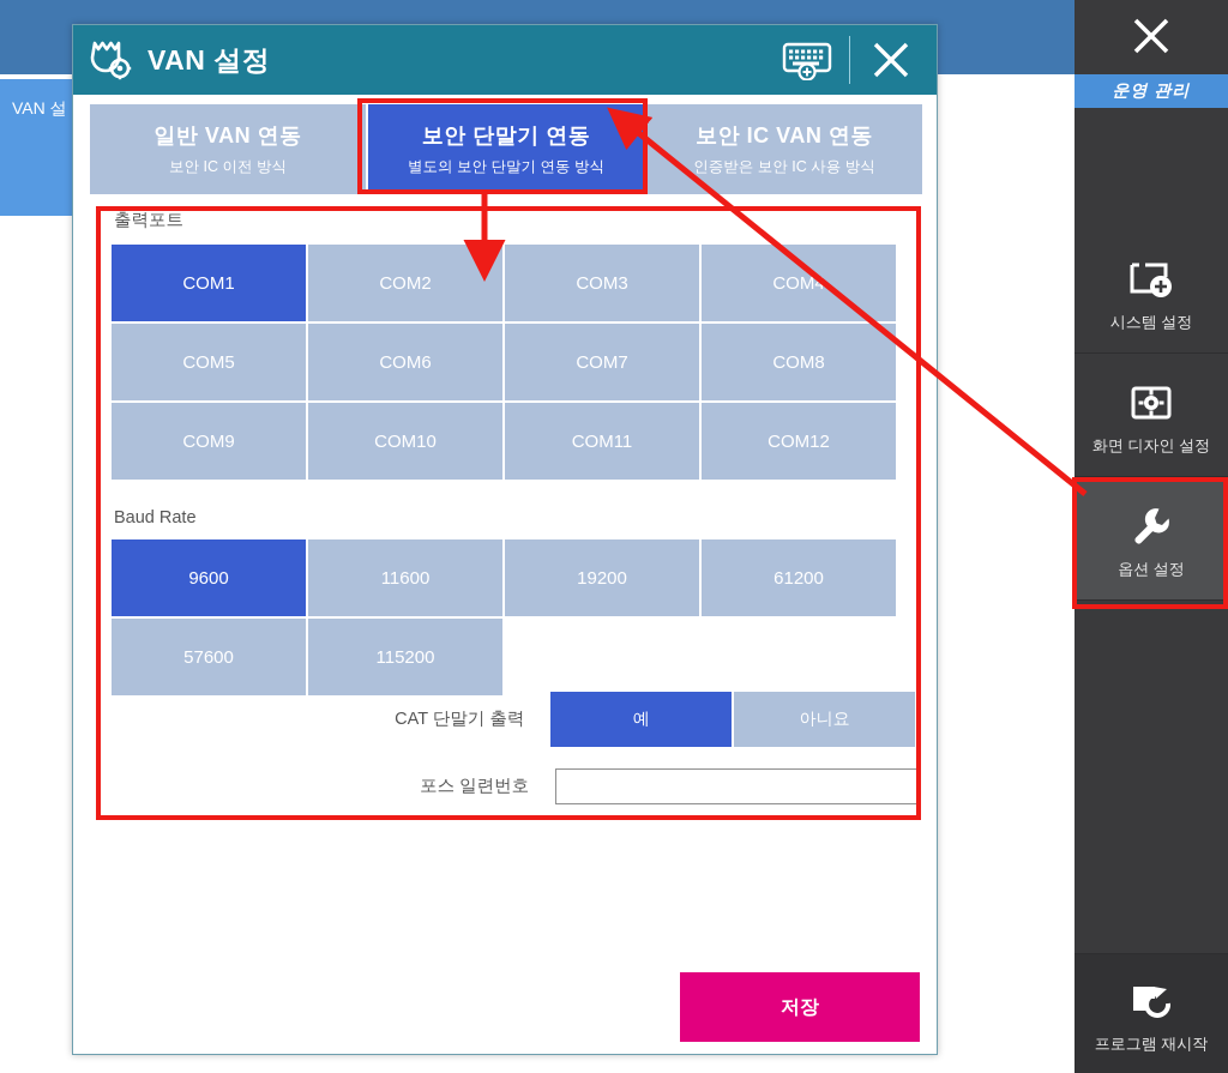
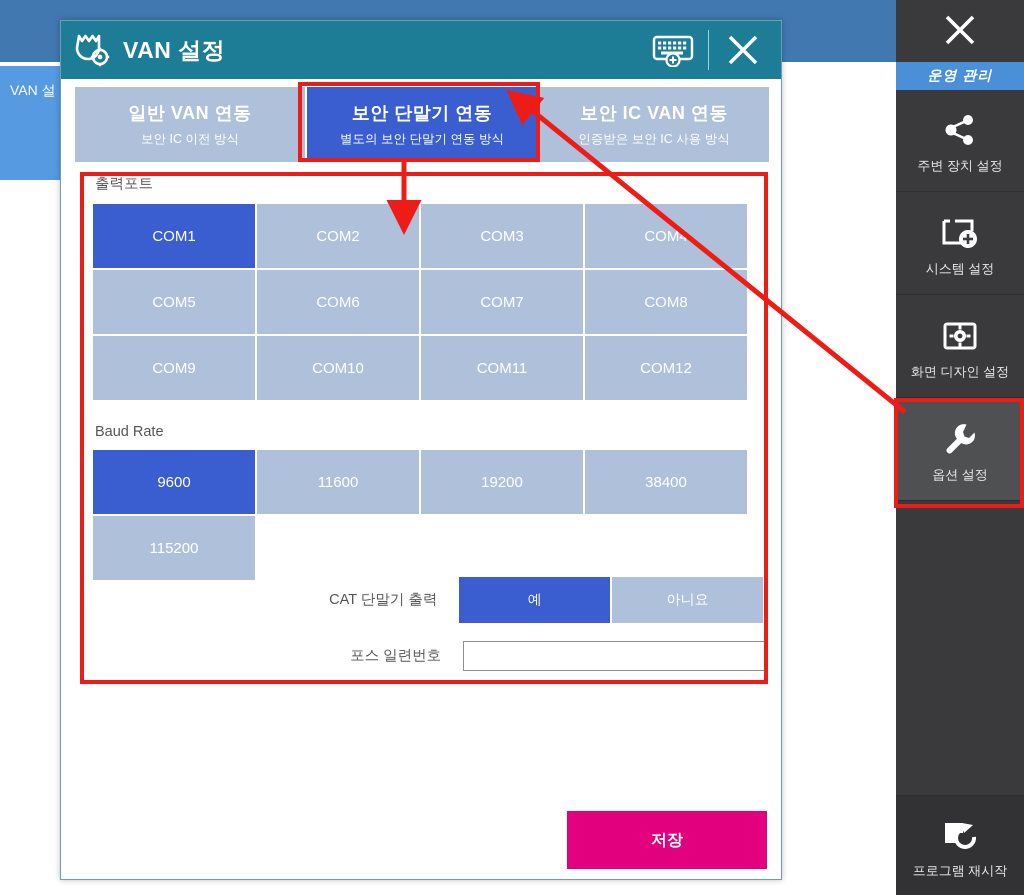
  VAN 설
  운영 관리
+ 주변 장치 설정
  시스템 설정
  화면 디자인 설정
  옵션 설정
  프로그램 재시작
  VAN 설정
  일반 VAN 연동
  보안 IC 이전 방식
  보안 단말기 연동
  별도의 보안 단말기 연동 방식
  보안 IC VAN 연동
  인증받은 보안 IC 사용 방식
  출력포트
  COM1
  COM2
  COM3
  COM
  COM5
  COM6
  COM7
  COM8
  COM9
  COM10
  COM11
  COM12
  Baud Rate
  9600
  11600
  19200
- 61200
+ 38400
- 57600
  115200
  CAT 단말기 출력
  예
  아니요
  포스 일련번호
  저장
